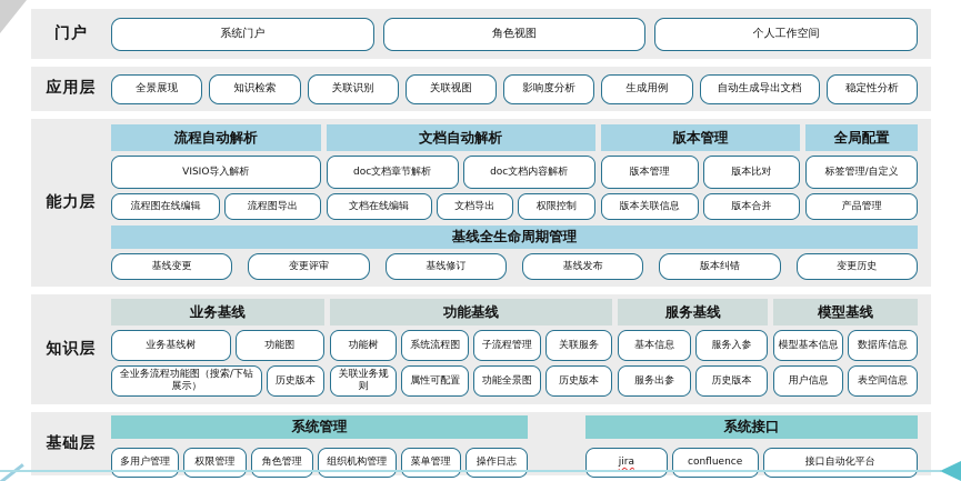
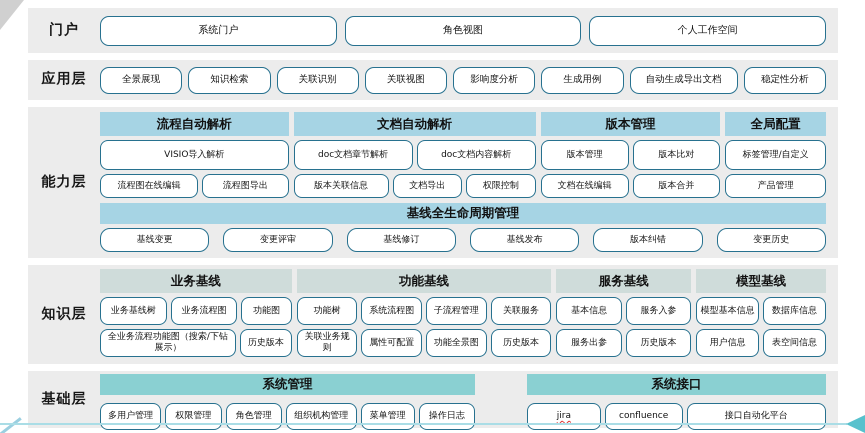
  门户
  系统门户
  角色视图
  个人工作空间
  应用层
  全景展现
  知识检索
  关联识别
  关联视图
  影响度分析
  生成用例
  自动生成导出文档
  稳定性分析
  能力层
  流程自动解析
  VISIO导入解析
  流程图在线编辑
  流程图导出
  文档自动解析
  doc文档章节解析
  doc文档内容解析
- 文档在线编辑
+ 版本关联信息
  文档导出
  权限控制
  版本管理
  版本管理
  版本比对
- 版本关联信息
+ 文档在线编辑
  版本合并
  全局配置
  标签管理/自定义
  产品管理
  基线全生命周期管理
  基线变更
  变更评审
  基线修订
  基线发布
  版本纠错
  变更历史
  知识层
  业务基线
  业务基线树
+ 业务流程图
  功能图
  全业务流程功能图（搜索/下钻展示）
  历史版本
  功能基线
  功能树
  系统流程图
  子流程管理
  关联服务
  关联业务规则
  属性可配置
  功能全景图
  历史版本
  服务基线
  基本信息
  服务入参
  服务出参
  历史版本
  模型基线
  模型基本信息
  数据库信息
  用户信息
  表空间信息
  基础层
  系统管理
  多用户管理
  权限管理
  角色管理
  组织机构管理
  菜单管理
  操作日志
  系统接口
  jira
  confluence
  接口自动化平台
